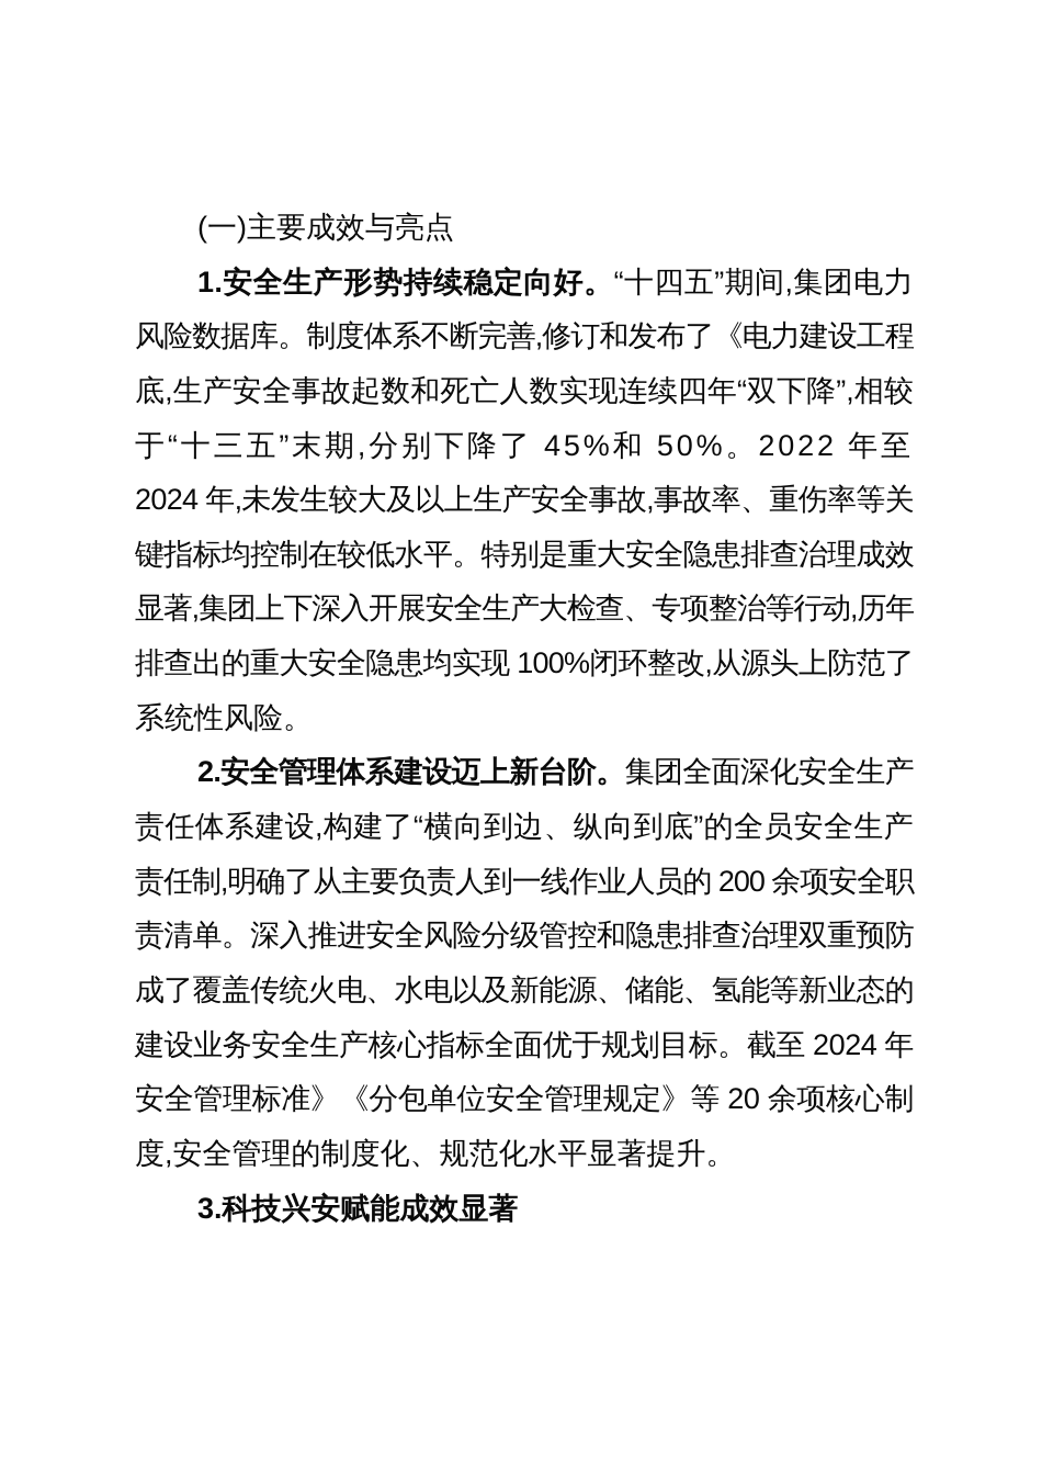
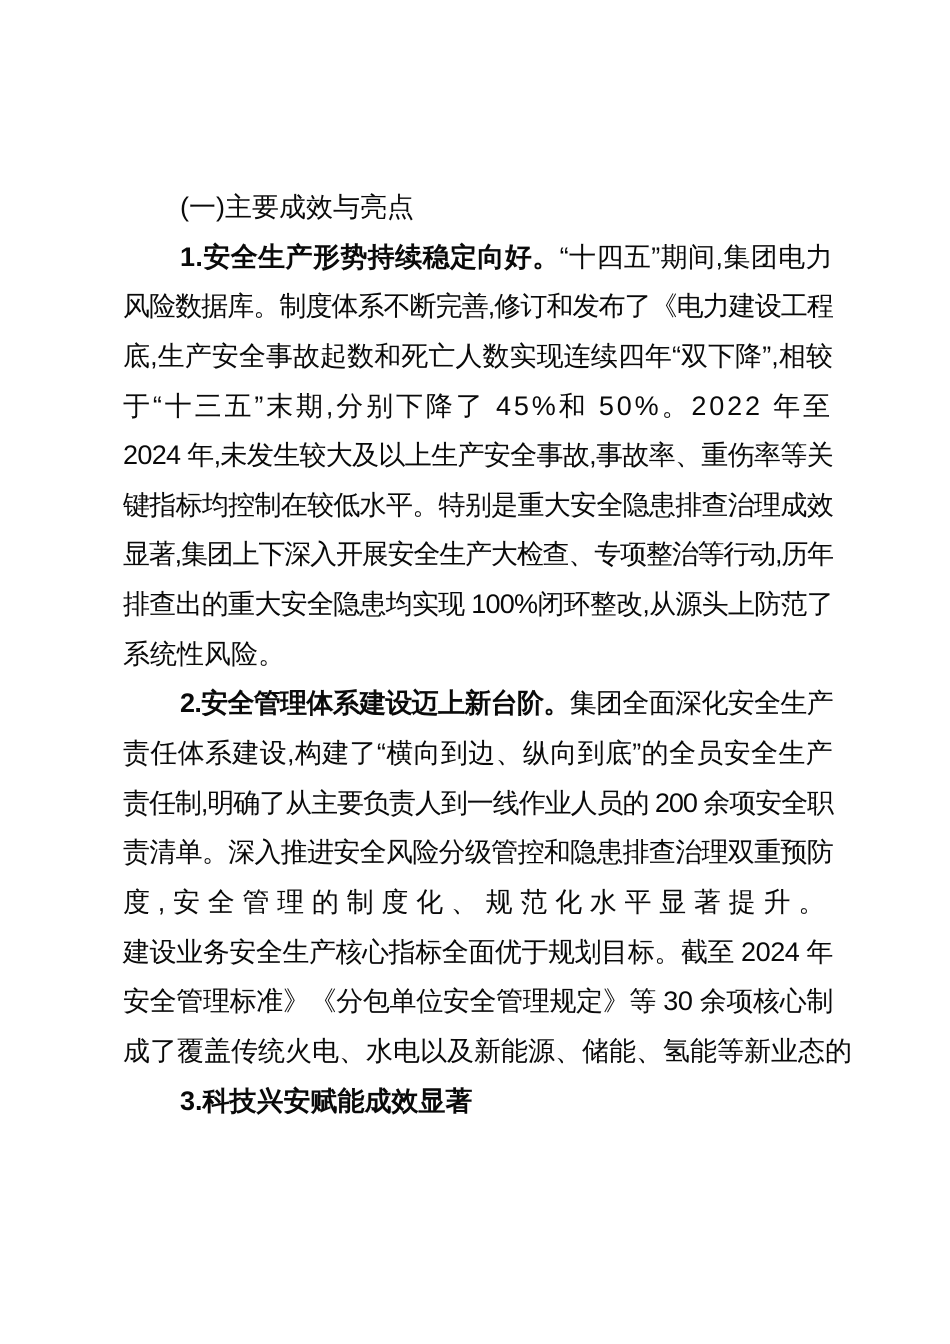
  (一)主要成效与亮点
  1.安全生产形势持续稳定向好。“十四五”期间,集团电力
  风险数据库。制度体系不断完善,修订和发布了《电力建设工程
  底,生产安全事故起数和死亡人数实现连续四年“双下降”,相较
  于“十三五”末期,分别下降了 45%和 50%。2022 年至
  2024 年,未发生较大及以上生产安全事故,事故率、重伤率等关
  键指标均控制在较低水平。特别是重大安全隐患排查治理成效
  显著,集团上下深入开展安全生产大检查、专项整治等行动,历年
  排查出的重大安全隐患均实现 100%闭环整改,从源头上防范了
  系统性风险。
  2.安全管理体系建设迈上新台阶。集团全面深化安全生产
  责任体系建设,构建了“横向到边、纵向到底”的全员安全生产
  责任制,明确了从主要负责人到一线作业人员的 200 余项安全职
  责清单。深入推进安全风险分级管控和隐患排查治理双重预防
- 成了覆盖传统火电、水电以及新能源、储能、氢能等新业态的
+ 度,安全管理的制度化、规范化水平显著提升。
  建设业务安全生产核心指标全面优于规划目标。截至 2024 年
- 安全管理标准》《分包单位安全管理规定》等 20 余项核心制
+ 安全管理标准》《分包单位安全管理规定》等 30 余项核心制
- 度,安全管理的制度化、规范化水平显著提升。
+ 成了覆盖传统火电、水电以及新能源、储能、氢能等新业态的
  3.科技兴安赋能成效显著
